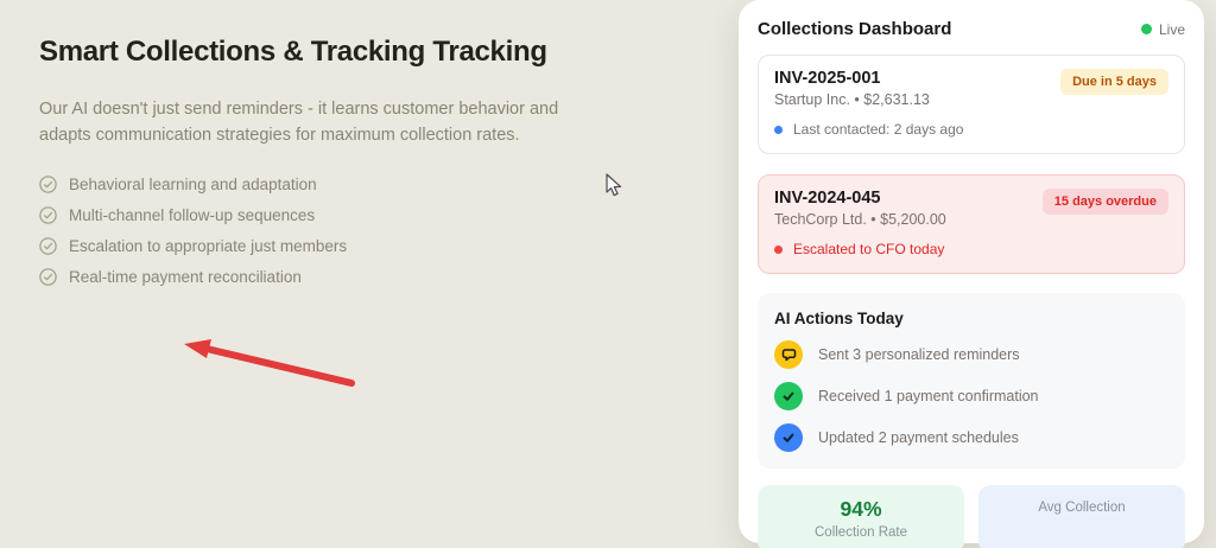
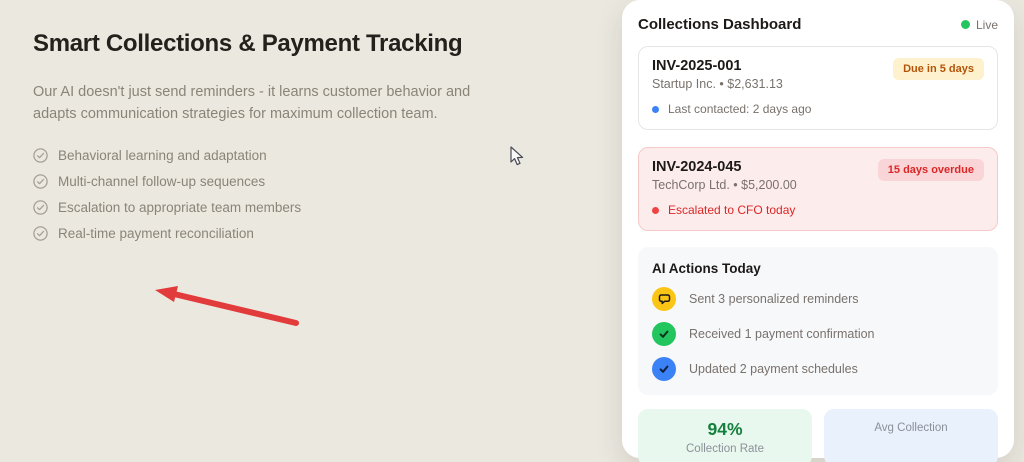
- Smart Collections & Tracking Tracking
+ Smart Collections & Payment Tracking
- Our AI doesn't just send reminders - it learns customer behavior and adapts communication strategies for maximum collection rates.
+ Our AI doesn't just send reminders - it learns customer behavior and adapts communication strategies for maximum collection team.
  Behavioral learning and adaptation
  Multi-channel follow-up sequences
- Escalation to appropriate just members
+ Escalation to appropriate team members
  Real-time payment reconciliation
  Collections Dashboard
  Live
  INV-2025-001
  Startup Inc. • $2,631.13
  Due in 5 days
  Last contacted: 2 days ago
  INV-2024-045
  TechCorp Ltd. • $5,200.00
  15 days overdue
  Escalated to CFO today
  AI Actions Today
  Sent 3 personalized reminders
  Received 1 payment confirmation
  Updated 2 payment schedules
  94%
  Collection Rate
  Avg Collection
